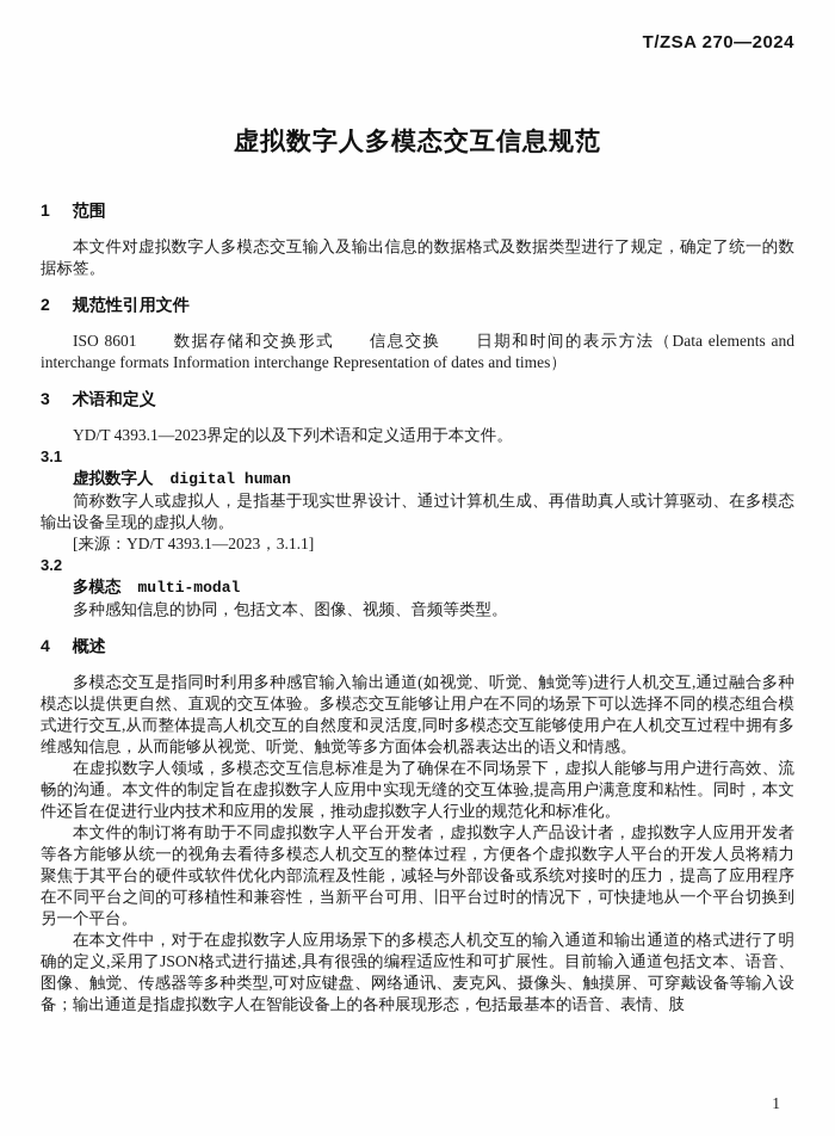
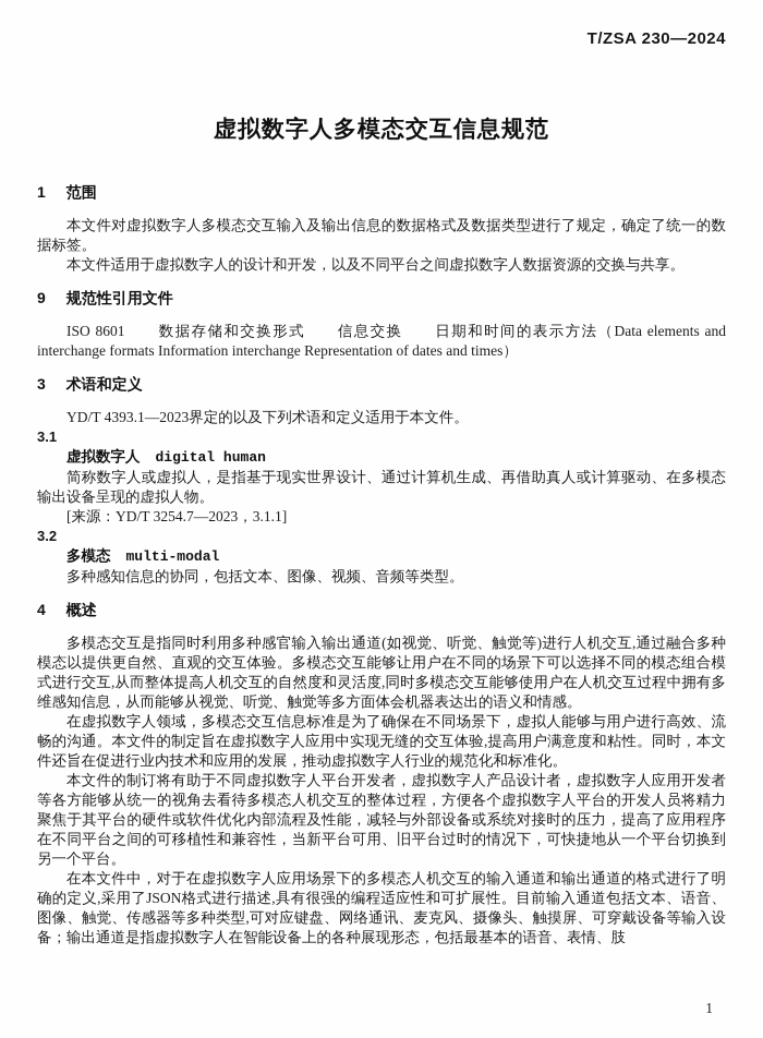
- T/ZSA 270—2024
+ T/ZSA 230—2024
  虚拟数字人多模态交互信息规范
  1 范围
  本文件对虚拟数字人多模态交互输入及输出信息的数据格式及数据类型进行了规定，确定了统一的数据标签。
+ 本文件适用于虚拟数字人的设计和开发，以及不同平台之间虚拟数字人数据资源的交换与共享。
- 2 规范性引用文件
+ 9 规范性引用文件
  ISO 8601 数据存储和交换形式 信息交换 日期和时间的表示方法（Data elements and interchange formats Information interchange Representation of dates and times）
  3 术语和定义
  YD/T 4393.1—2023界定的以及下列术语和定义适用于本文件。
  3.1
  虚拟数字人 digital human
  简称数字人或虚拟人，是指基于现实世界设计、通过计算机生成、再借助真人或计算驱动、在多模态输出设备呈现的虚拟人物。
- [来源：YD/T 4393.1—2023，3.1.1]
+ [来源：YD/T 3254.7—2023，3.1.1]
  3.2
  多模态 multi-modal
  多种感知信息的协同，包括文本、图像、视频、音频等类型。
  4 概述
  多模态交互是指同时利用多种感官输入输出通道(如视觉、听觉、触觉等)进行人机交互,通过融合多种模态以提供更自然、直观的交互体验。多模态交互能够让用户在不同的场景下可以选择不同的模态组合模式进行交互,从而整体提高人机交互的自然度和灵活度,同时多模态交互能够使用户在人机交互过程中拥有多维感知信息，从而能够从视觉、听觉、触觉等多方面体会机器表达出的语义和情感。
  在虚拟数字人领域，多模态交互信息标准是为了确保在不同场景下，虚拟人能够与用户进行高效、流畅的沟通。本文件的制定旨在虚拟数字人应用中实现无缝的交互体验,提高用户满意度和粘性。同时，本文件还旨在促进行业内技术和应用的发展，推动虚拟数字人行业的规范化和标准化。
  本文件的制订将有助于不同虚拟数字人平台开发者，虚拟数字人产品设计者，虚拟数字人应用开发者等各方能够从统一的视角去看待多模态人机交互的整体过程，方便各个虚拟数字人平台的开发人员将精力聚焦于其平台的硬件或软件优化内部流程及性能，减轻与外部设备或系统对接时的压力，提高了应用程序在不同平台之间的可移植性和兼容性，当新平台可用、旧平台过时的情况下，可快捷地从一个平台切换到另一个平台。
  在本文件中，对于在虚拟数字人应用场景下的多模态人机交互的输入通道和输出通道的格式进行了明确的定义,采用了JSON格式进行描述,具有很强的编程适应性和可扩展性。目前输入通道包括文本、语音、图像、触觉、传感器等多种类型,可对应键盘、网络通讯、麦克风、摄像头、触摸屏、可穿戴设备等输入设备；输出通道是指虚拟数字人在智能设备上的各种展现形态，包括最基本的语音、表情、肢
  1
